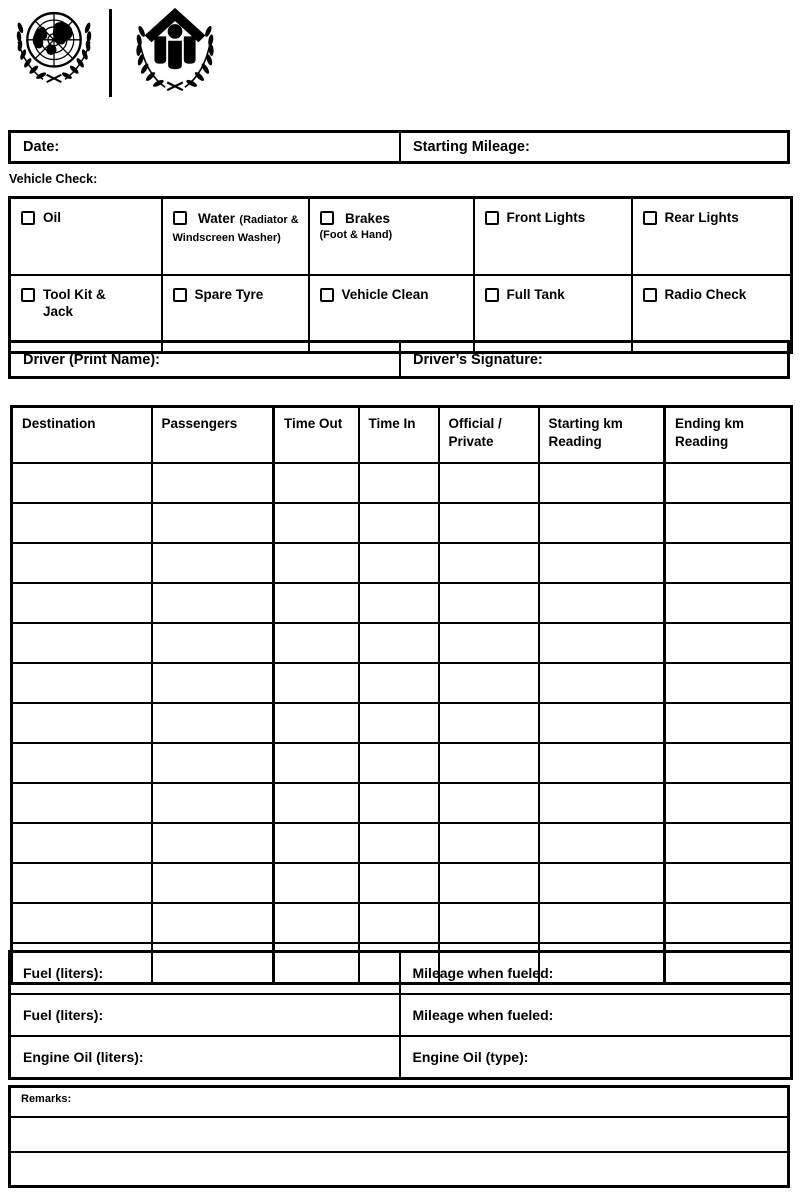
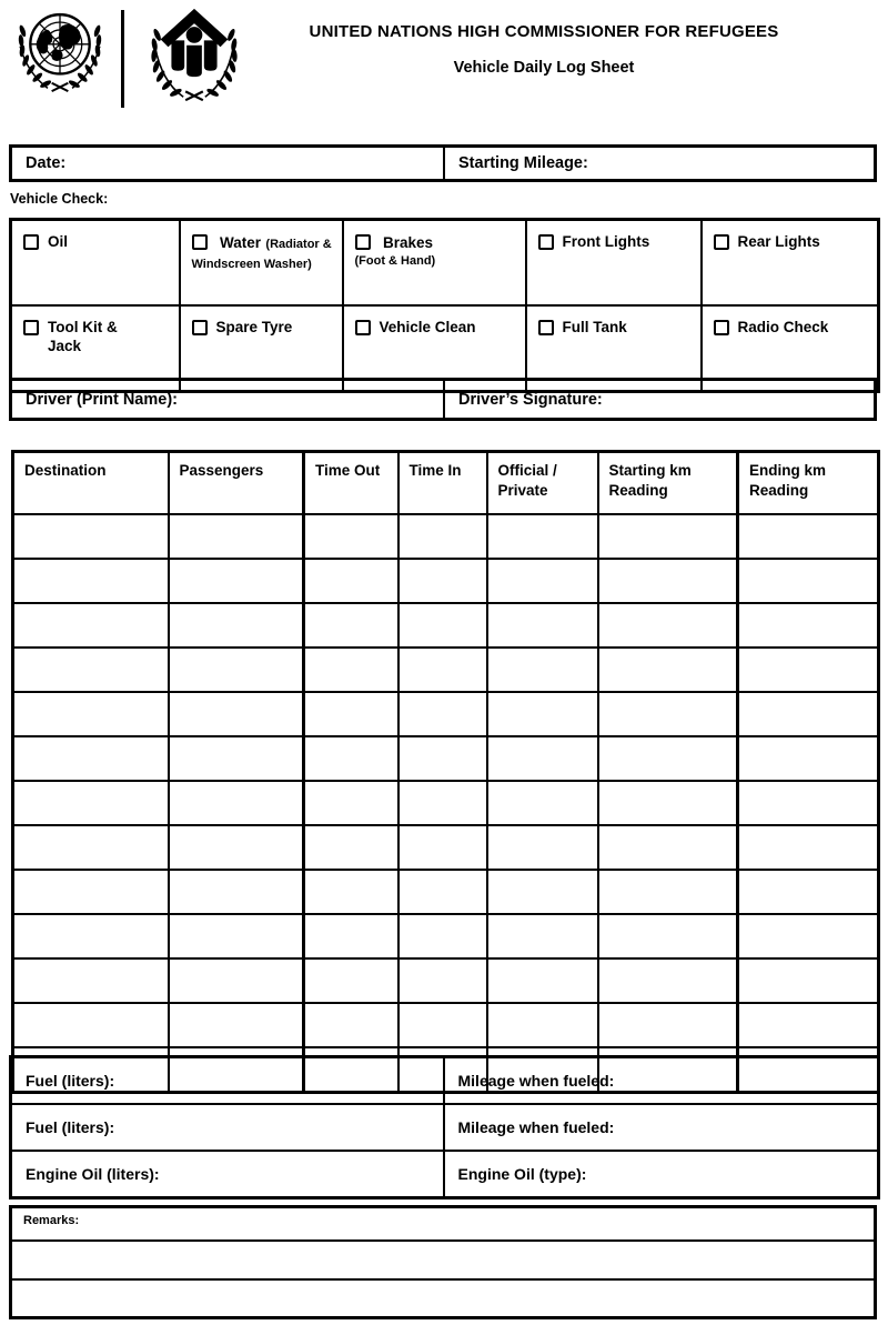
+ UNITED NATIONS HIGH COMMISSIONER FOR REFUGEES
+ Vehicle Daily Log Sheet
  Date:
  Starting Mileage:
  Vehicle Check:
  Oil	Water (Radiator & Windscreen Washer)	Brakes (Foot & Hand)	Front Lights	Rear Lights
  Tool Kit & Jack	Spare Tyre	Vehicle Clean	Full Tank	Radio Check
  Driver (Print Name):
  Driver’s Signature:
  Destination	Passengers	Time Out	Time In	Official / Private	Starting km Reading	Ending km Reading
  Fuel (liters):	Mileage when fueled:
  Fuel (liters):	Mileage when fueled:
  Engine Oil (liters):	Engine Oil (type):
  Remarks:
